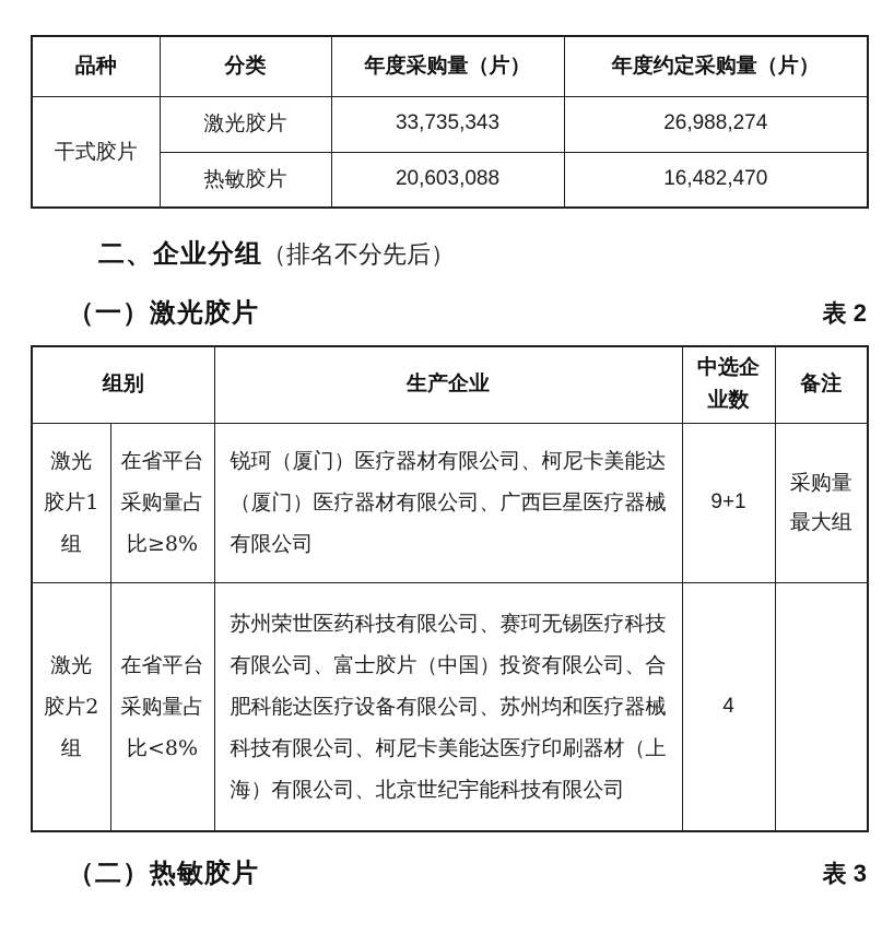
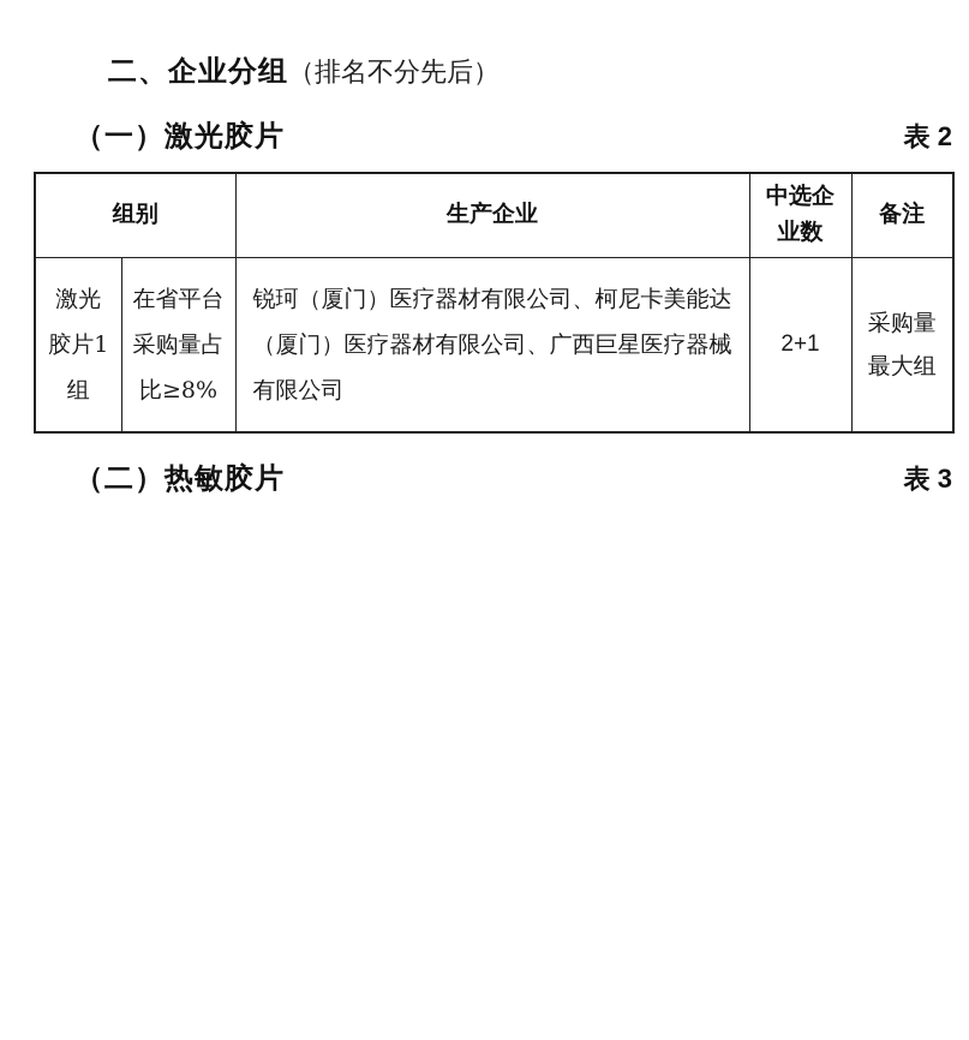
- 品种	分类	年度采购量（片）	年度约定采购量（片）
- 干式胶片	激光胶片	33,735,343	26,988,274
- 热敏胶片	20,603,088	16,482,470
  二、企业分组（排名不分先后）
  （一）激光胶片
  表 2
  组别	生产企业	中选企业数	备注
- 激光胶片1组	在省平台采购量占比≥8%	锐珂（厦门）医疗器材有限公司、柯尼卡美能达（厦门）医疗器材有限公司、广西巨星医疗器械有限公司	9+1	采购量最大组
+ 激光胶片1组	在省平台采购量占比≥8%	锐珂（厦门）医疗器材有限公司、柯尼卡美能达（厦门）医疗器材有限公司、广西巨星医疗器械有限公司	2+1	采购量最大组
- 激光胶片2组	在省平台采购量占比<8%	苏州荣世医药科技有限公司、赛珂无锡医疗科技有限公司、富士胶片（中国）投资有限公司、合肥科能达医疗设备有限公司、苏州均和医疗器械科技有限公司、柯尼卡美能达医疗印刷器材（上海）有限公司、北京世纪宇能科技有限公司	4
  （二）热敏胶片
  表 3
